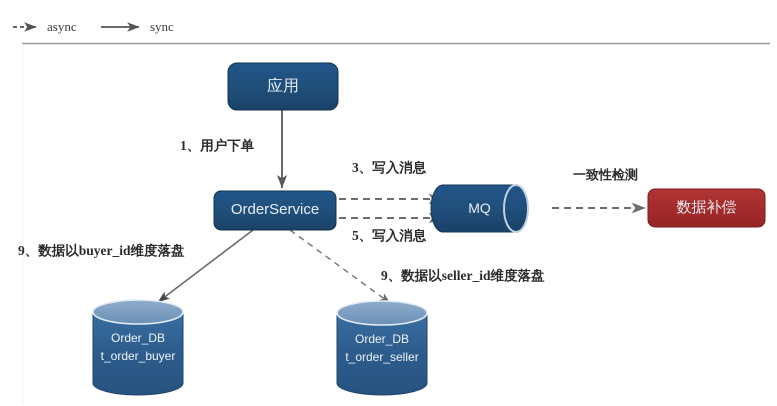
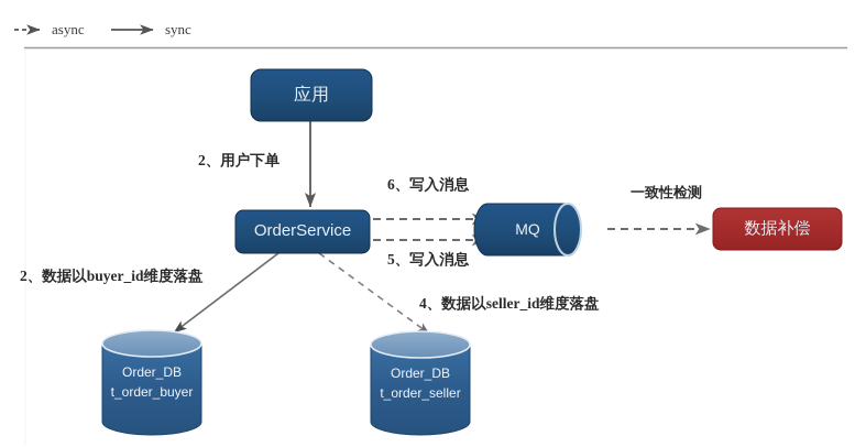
  async
  sync
  应用
  OrderService
  MQ
  数据补偿
  Order_DB
  t_order_buyer
  Order_DB
  t_order_seller
- 1、用户下单
+ 2、用户下单
- 9、数据以buyer_id维度落盘
+ 2、数据以buyer_id维度落盘
- 3、写入消息
+ 6、写入消息
- 9、数据以seller_id维度落盘
+ 4、数据以seller_id维度落盘
  5、写入消息
  一致性检测
